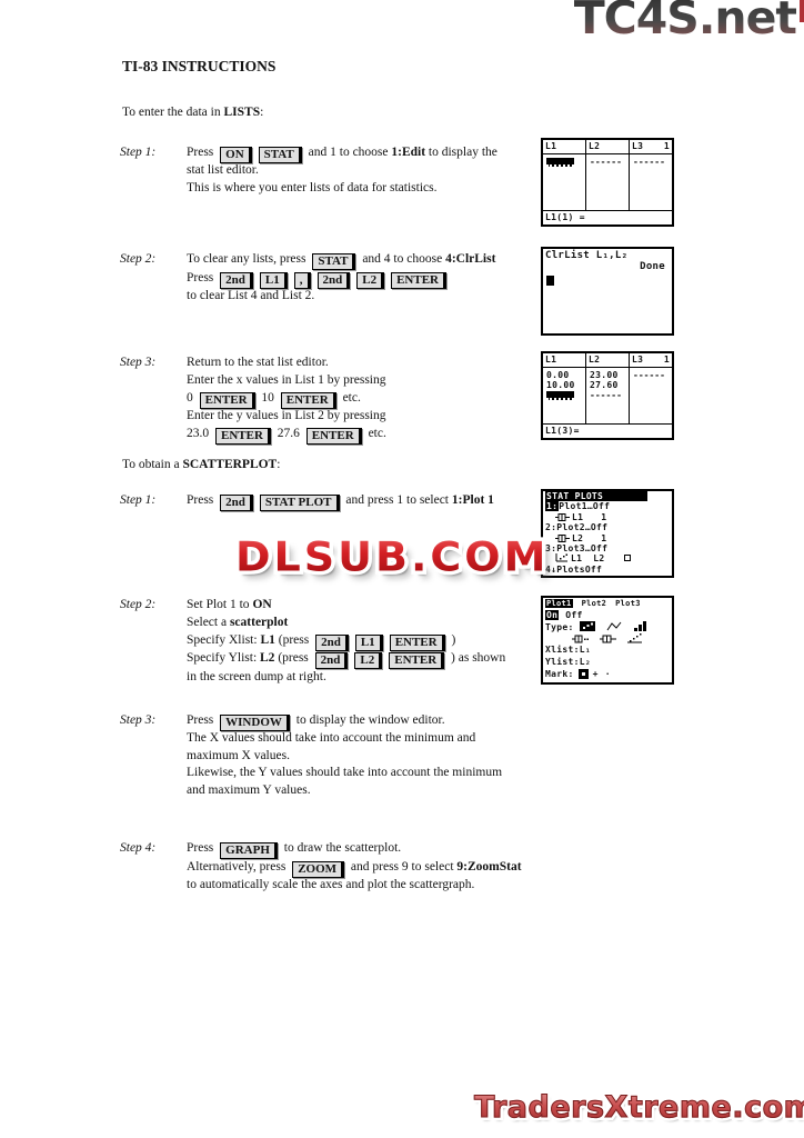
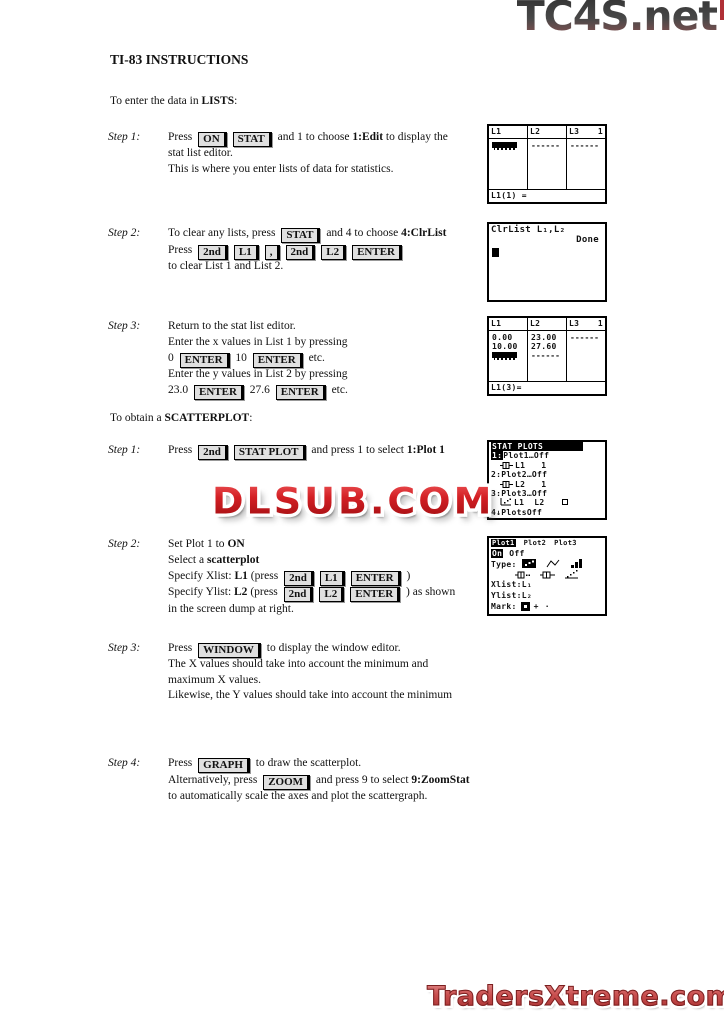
  TC4S.net
  TI-83 INSTRUCTIONS
  To enter the data in LISTS:
  Step 1:
  Press ON STAT and 1 to choose 1:Edit to display the
  stat list editor.
  This is where you enter lists of data for statistics.
  Step 2:
  To clear any lists, press STAT and 4 to choose 4:ClrList
  Press 2nd L1 , 2nd L2 ENTER
- to clear List 4 and List 2.
+ to clear List 1 and List 2.
  Step 3:
  Return to the stat list editor.
  Enter the x values in List 1 by pressing
  0 ENTER 10 ENTER etc.
  Enter the y values in List 2 by pressing
  23.0 ENTER 27.6 ENTER etc.
  To obtain a SCATTERPLOT:
  Step 1:
  Press 2nd STAT PLOT and press 1 to select 1:Plot 1
  Step 2:
  Set Plot 1 to ON
  Select a scatterplot
  Specify Xlist: L1 (press 2nd L1 ENTER )
  Specify Ylist: L2 (press 2nd L2 ENTER ) as shown
  in the screen dump at right.
  Step 3:
  Press WINDOW to display the window editor.
  The X values should take into account the minimum and
  maximum X values.
  Likewise, the Y values should take into account the minimum
- and maximum Y values.
  Step 4:
  Press GRAPH to draw the scatterplot.
  Alternatively, press ZOOM and press 9 to select 9:ZoomStat
  to automatically scale the axes and plot the scattergraph.
  L1
  L2
  L3
  1
  ------
  ------
  L1(1) =
  ClrList L₁,L₂
  Done
  L1
  L2
  L3
  1
  0.00
  10.00
  23.00
  27.60
  ------
  ------
  L1(3)=
  STAT PLOTS
  1:Plot1…Off
  L1 1
  2:Plot2…Off
  L2 1
  :Plot3…Off
  L1 L2
  ↓PlotsOff
  Plot1 Plot2 Plot3
  On Off
  Type:
  Xlist:L₁
  Ylist:L₂
  Mark: + ·
  DLSUB.COM
  TradersXtreme.com
